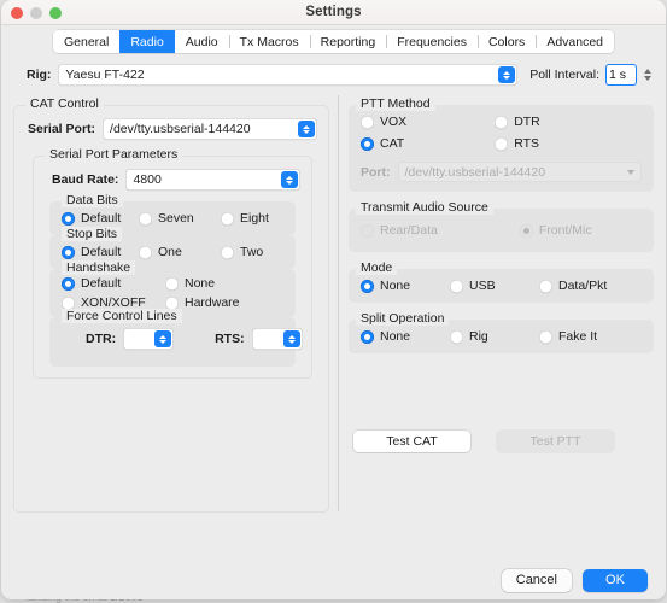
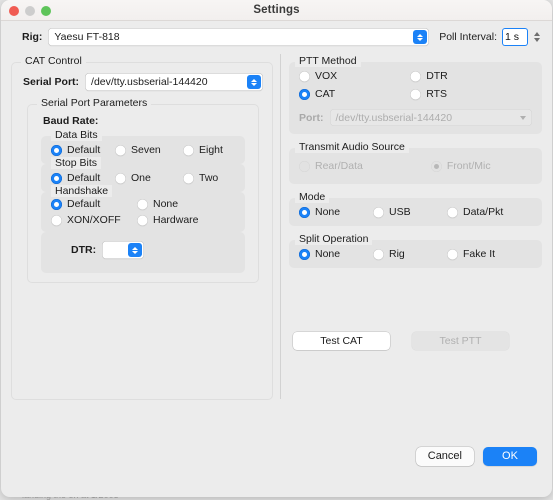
  Settings
- General
- Radio
- Audio
- Tx Macros
- Reporting
- Frequencies
- Colors
- Advanced
  Rig:
- Yaesu FT-422
+ Yaesu FT-818
  Poll Interval:
  1 s
  CAT Control
  Serial Port:
  /dev/tty.usbserial-144420
  Serial Port Parameters
  Baud Rate:
- 4800
  Data Bits
  Default
  Seven
  Eight
  Stop Bits
  Default
  One
  Two
  Handshake
  Default
  None
  XON/XOFF
  Hardware
- Force Control Lines
  DTR:
- RTS:
  PTT Method
  VOX
  CAT
  DTR
  RTS
  Port:
  /dev/tty.usbserial-144420
  Transmit Audio Source
  Rear/Data
  Front/Mic
  Mode
  None
  USB
  Data/Pkt
  Split Operation
  None
  Rig
  Fake It
  Test CAT
  Test PTT
  Cancel
  OK
